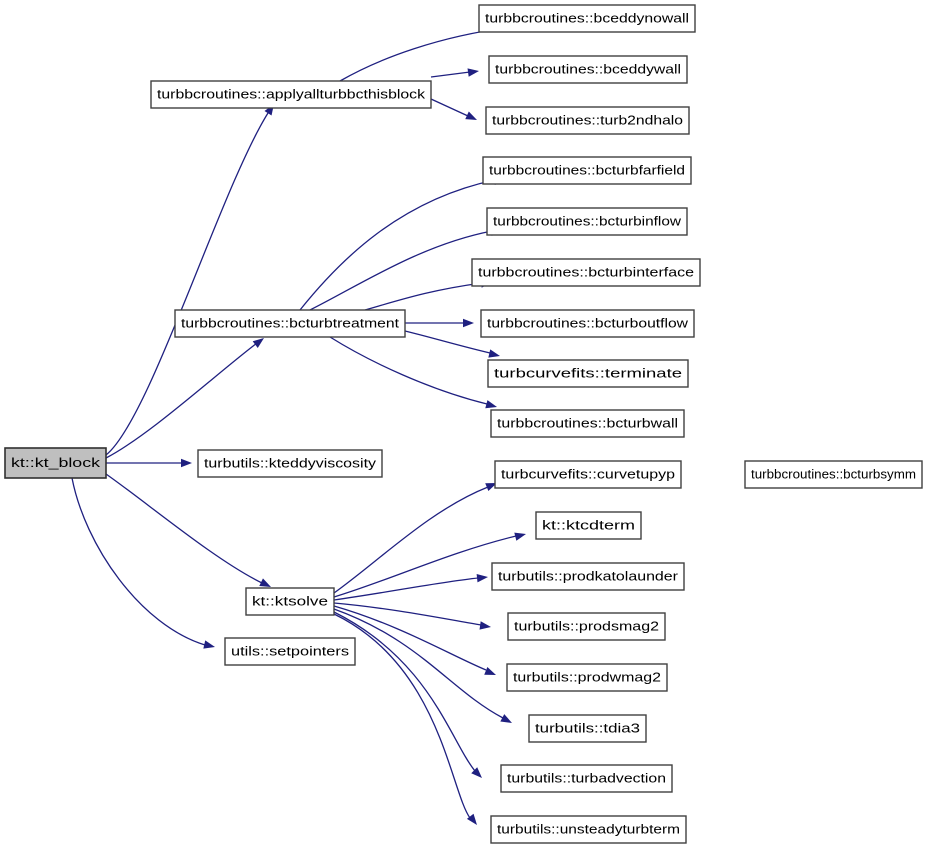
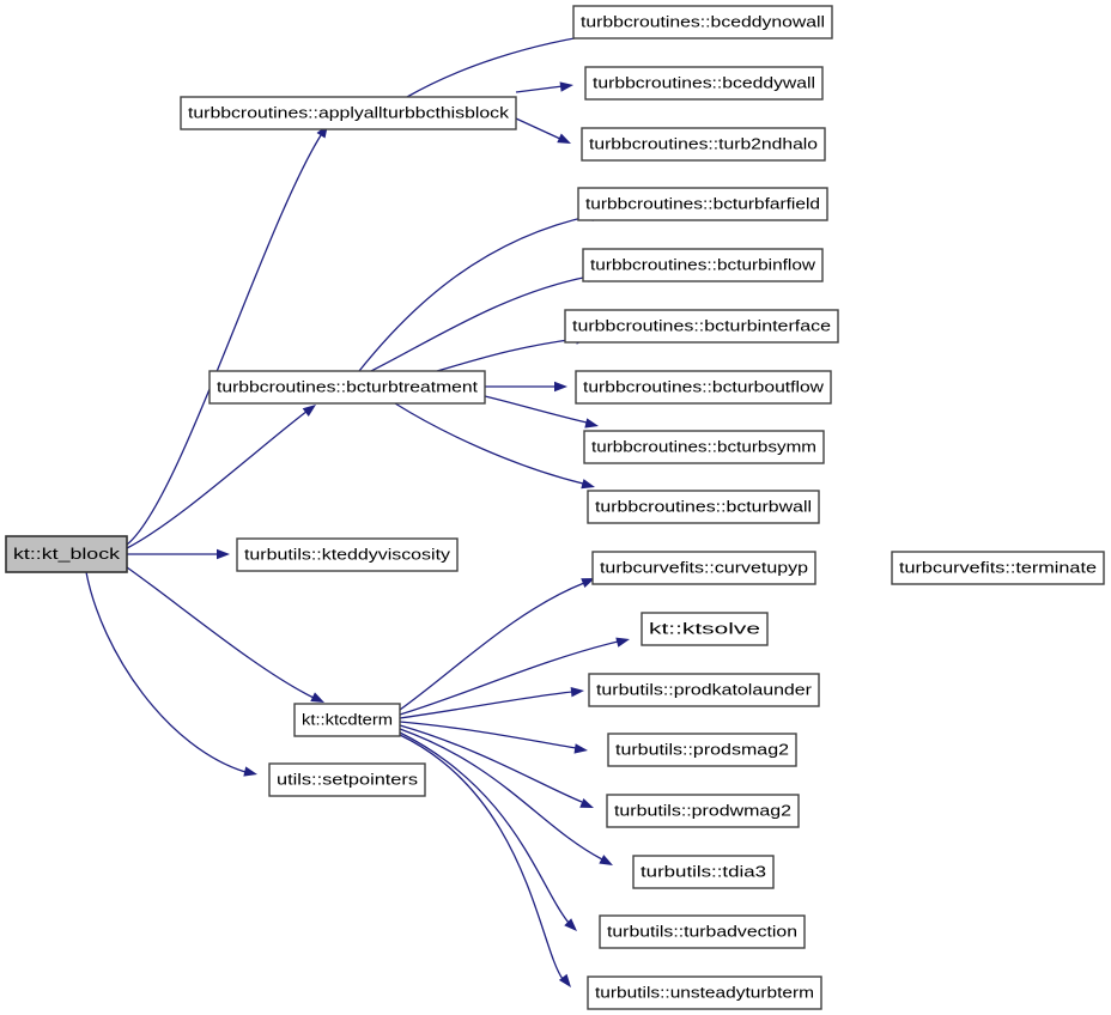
  kt::kt_block
  turbbcroutines::applyallturbbcthisblock
  turbbcroutines::bcturbtreatment
  turbutils::kteddyviscosity
- kt::ktsolve
+ kt::ktcdterm
  utils::setpointers
  turbbcroutines::bceddynowall
  turbbcroutines::bceddywall
  turbbcroutines::turb2ndhalo
  turbbcroutines::bcturbfarfield
  turbbcroutines::bcturbinflow
  turbbcroutines::bcturbinterface
  turbbcroutines::bcturboutflow
- turbcurvefits::terminate
+ turbbcroutines::bcturbsymm
  turbbcroutines::bcturbwall
  turbcurvefits::curvetupyp
- turbbcroutines::bcturbsymm
+ turbcurvefits::terminate
- kt::ktcdterm
+ kt::ktsolve
  turbutils::prodkatolaunder
  turbutils::prodsmag2
  turbutils::prodwmag2
  turbutils::tdia3
  turbutils::turbadvection
  turbutils::unsteadyturbterm
